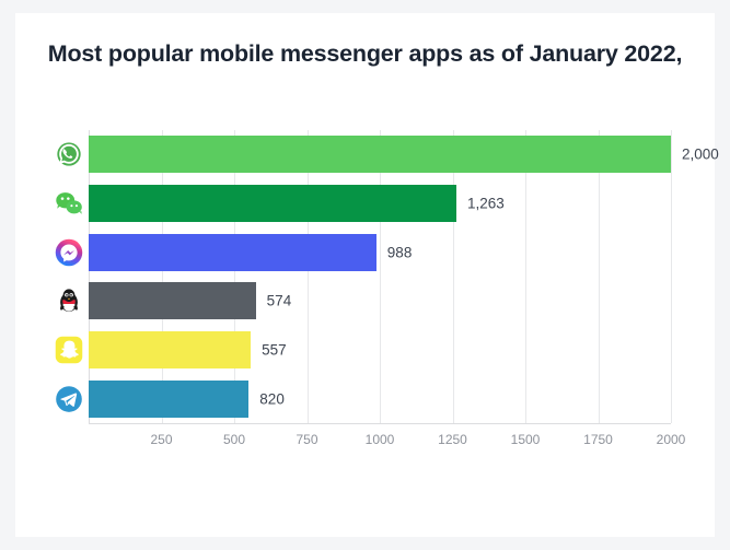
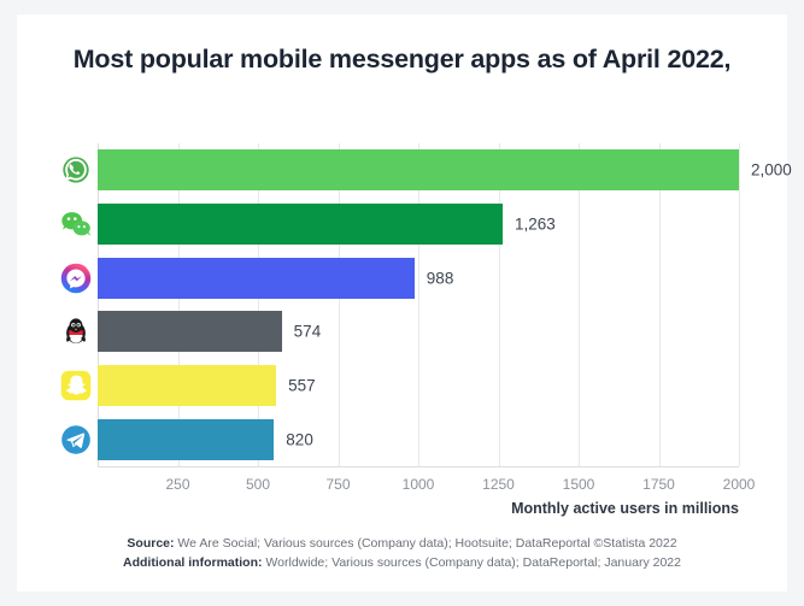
- Most popular mobile messenger apps as of January 2022,
+ Most popular mobile messenger apps as of April 2022,
  2,000
  1,263
  988
  574
  557
  820
  250
  500
  750
  1000
  1250
  1500
  1750
  2000
+ Monthly active users in millions
+ Source: We Are Social; Various sources (Company data); Hootsuite; DataReportal ©Statista 2022
+ Additional information: Worldwide; Various sources (Company data); DataReportal; January 2022
